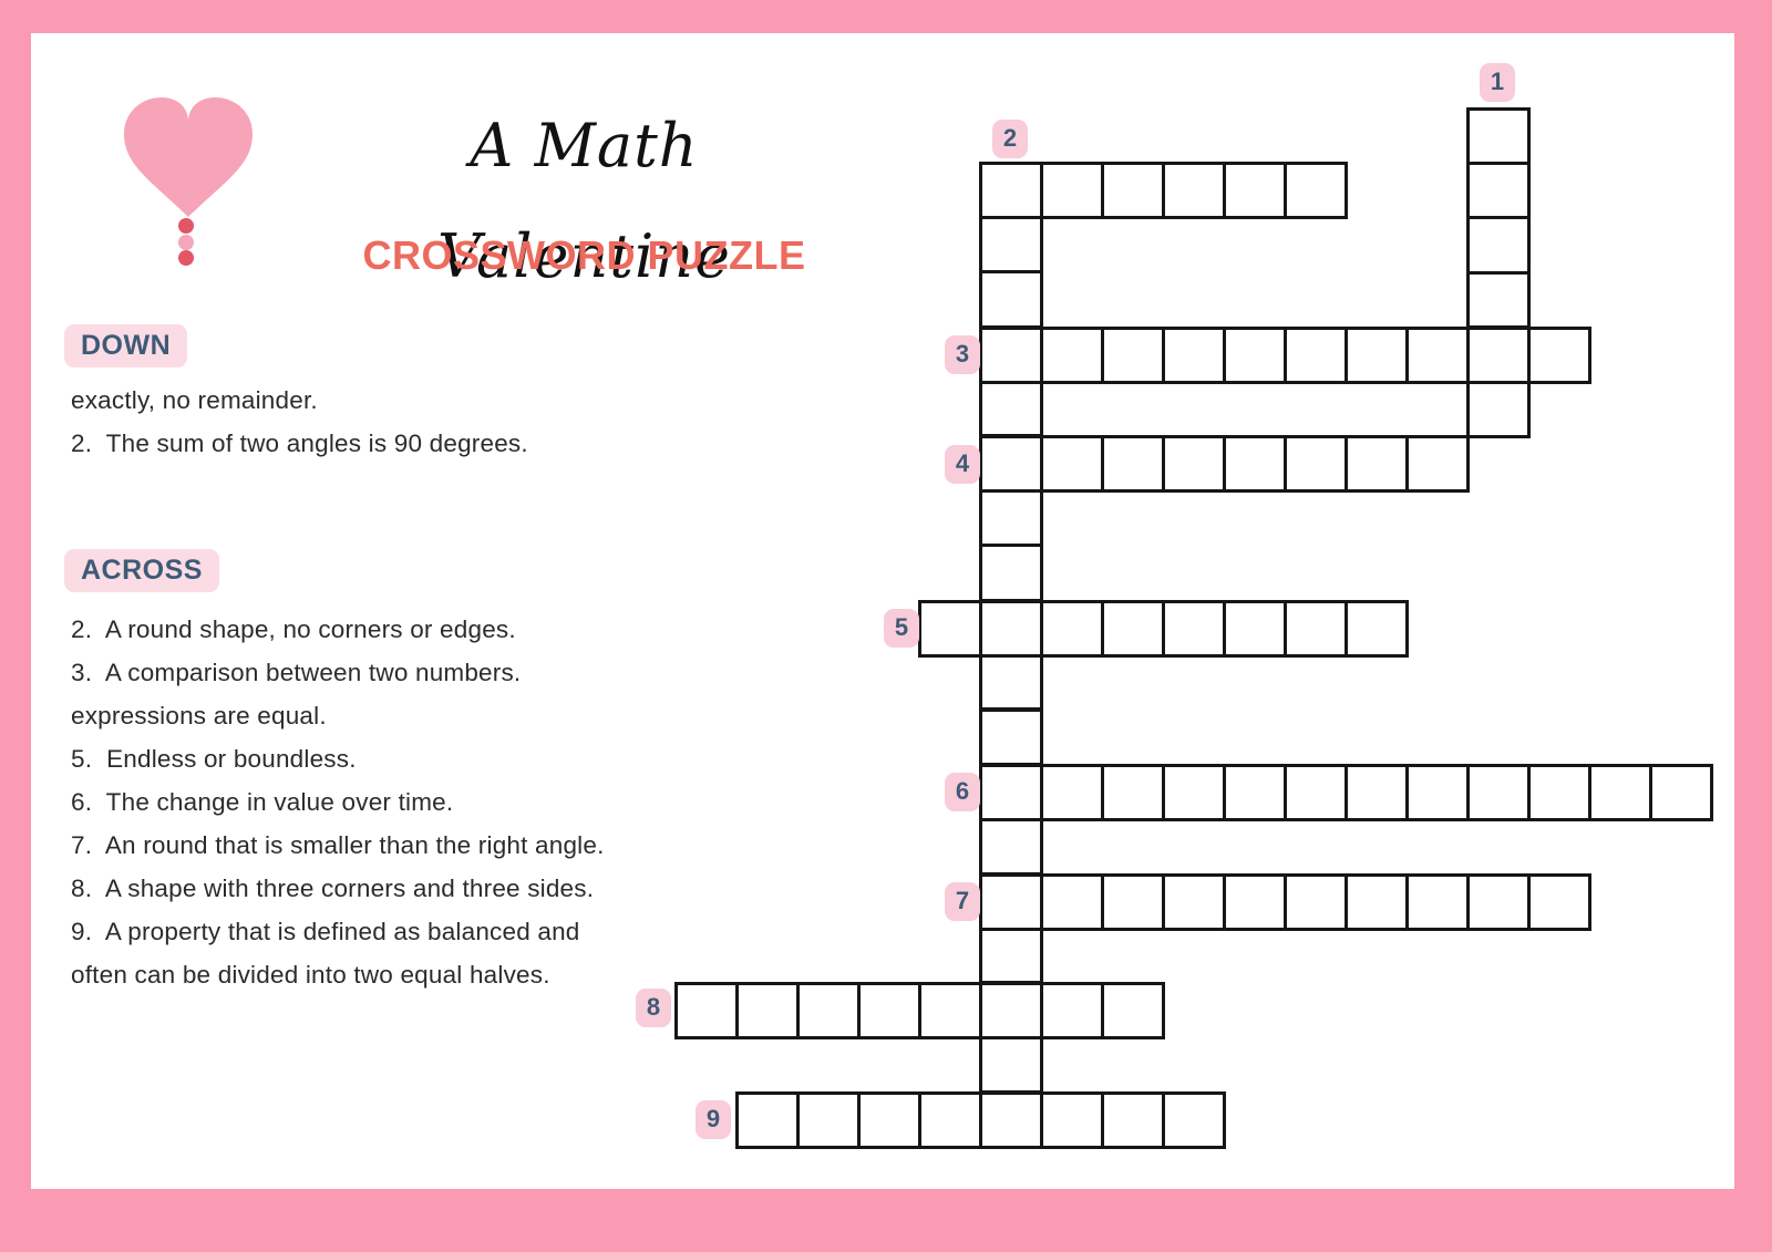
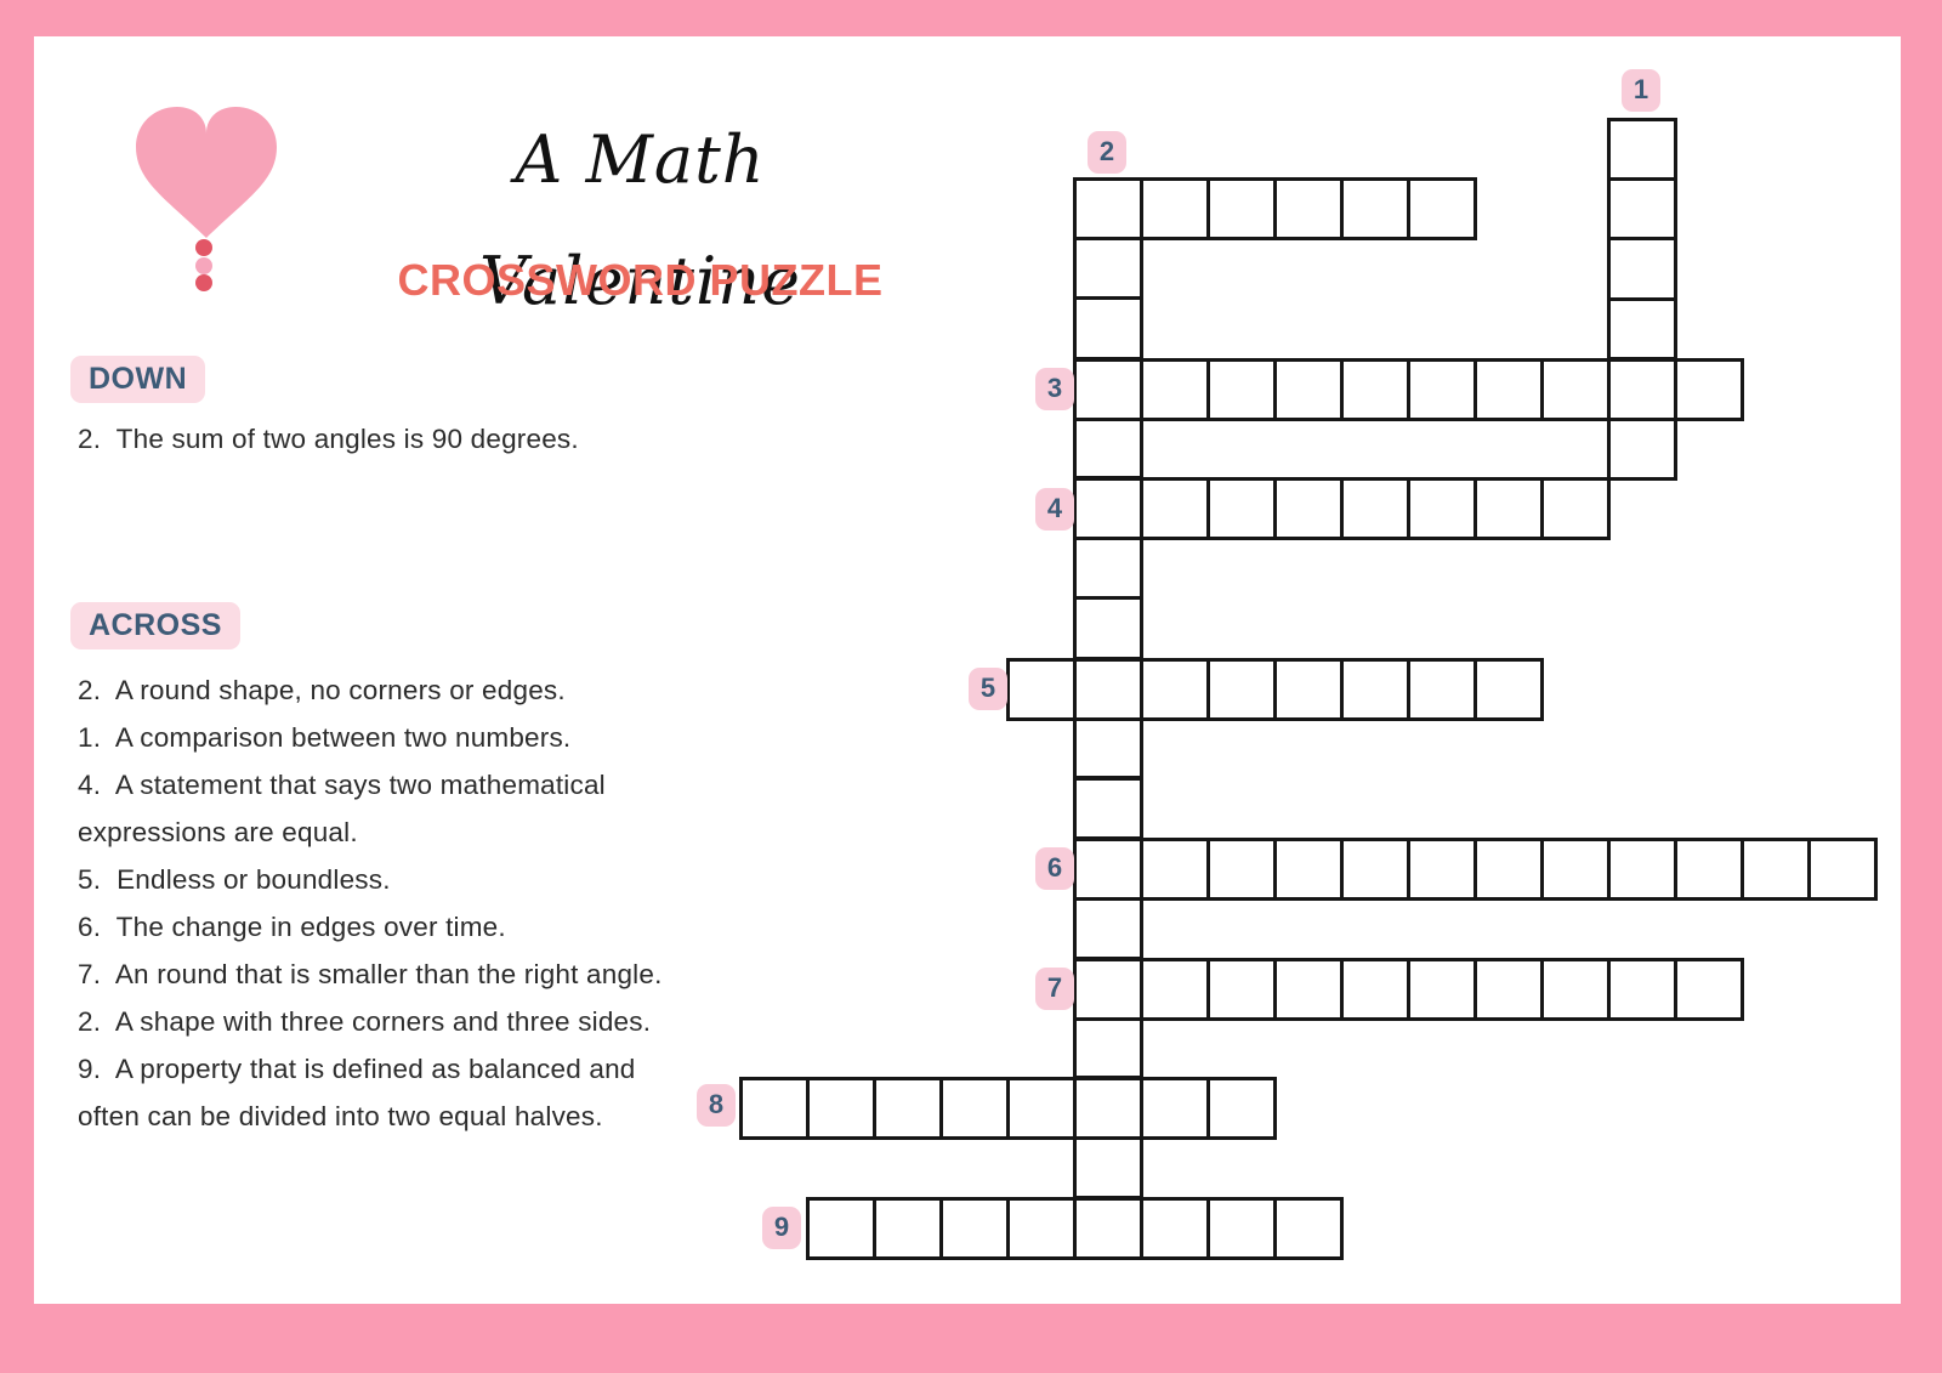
  A Math Valentine
  CROSSWORD PUZZLE
  DOWN
- exactly, no remainder.
  2. The sum of two angles is 90 degrees.
  ACROSS
  2. A round shape, no corners or edges.
- 3. A comparison between two numbers.
+ 1. A comparison between two numbers.
+ 4. A statement that says two mathematical
  expressions are equal.
  5. Endless or boundless.
- 6. The change in value over time.
+ 6. The change in edges over time.
  7. An round that is smaller than the right angle.
- 8. A shape with three corners and three sides.
+ 2. A shape with three corners and three sides.
  9. A property that is defined as balanced and
  often can be divided into two equal halves.
  1
  2
  3
  4
  5
  6
  7
  8
  9
